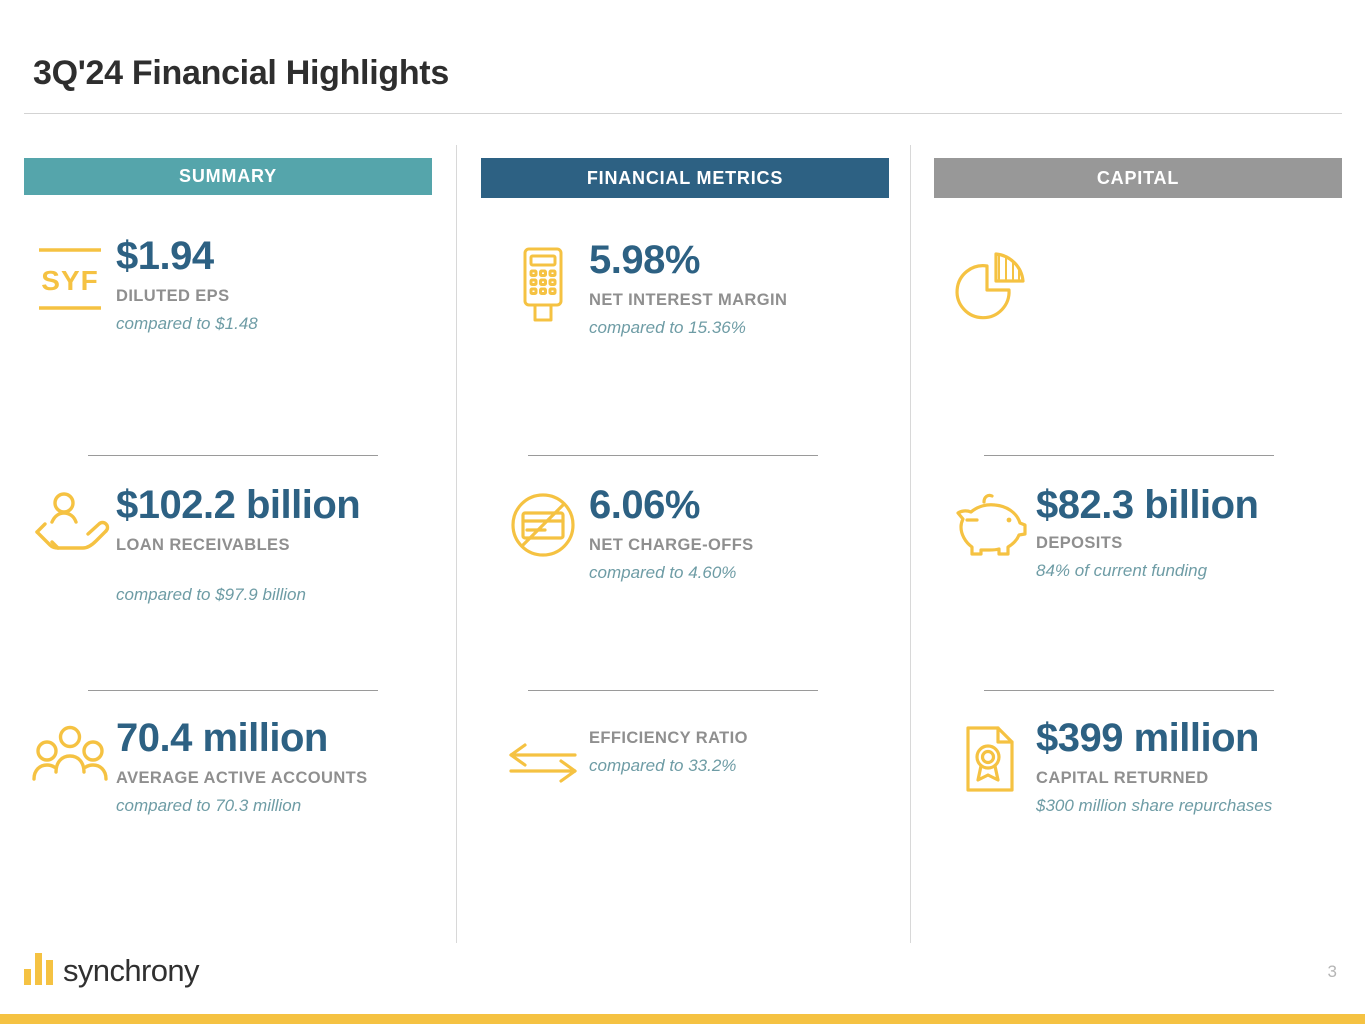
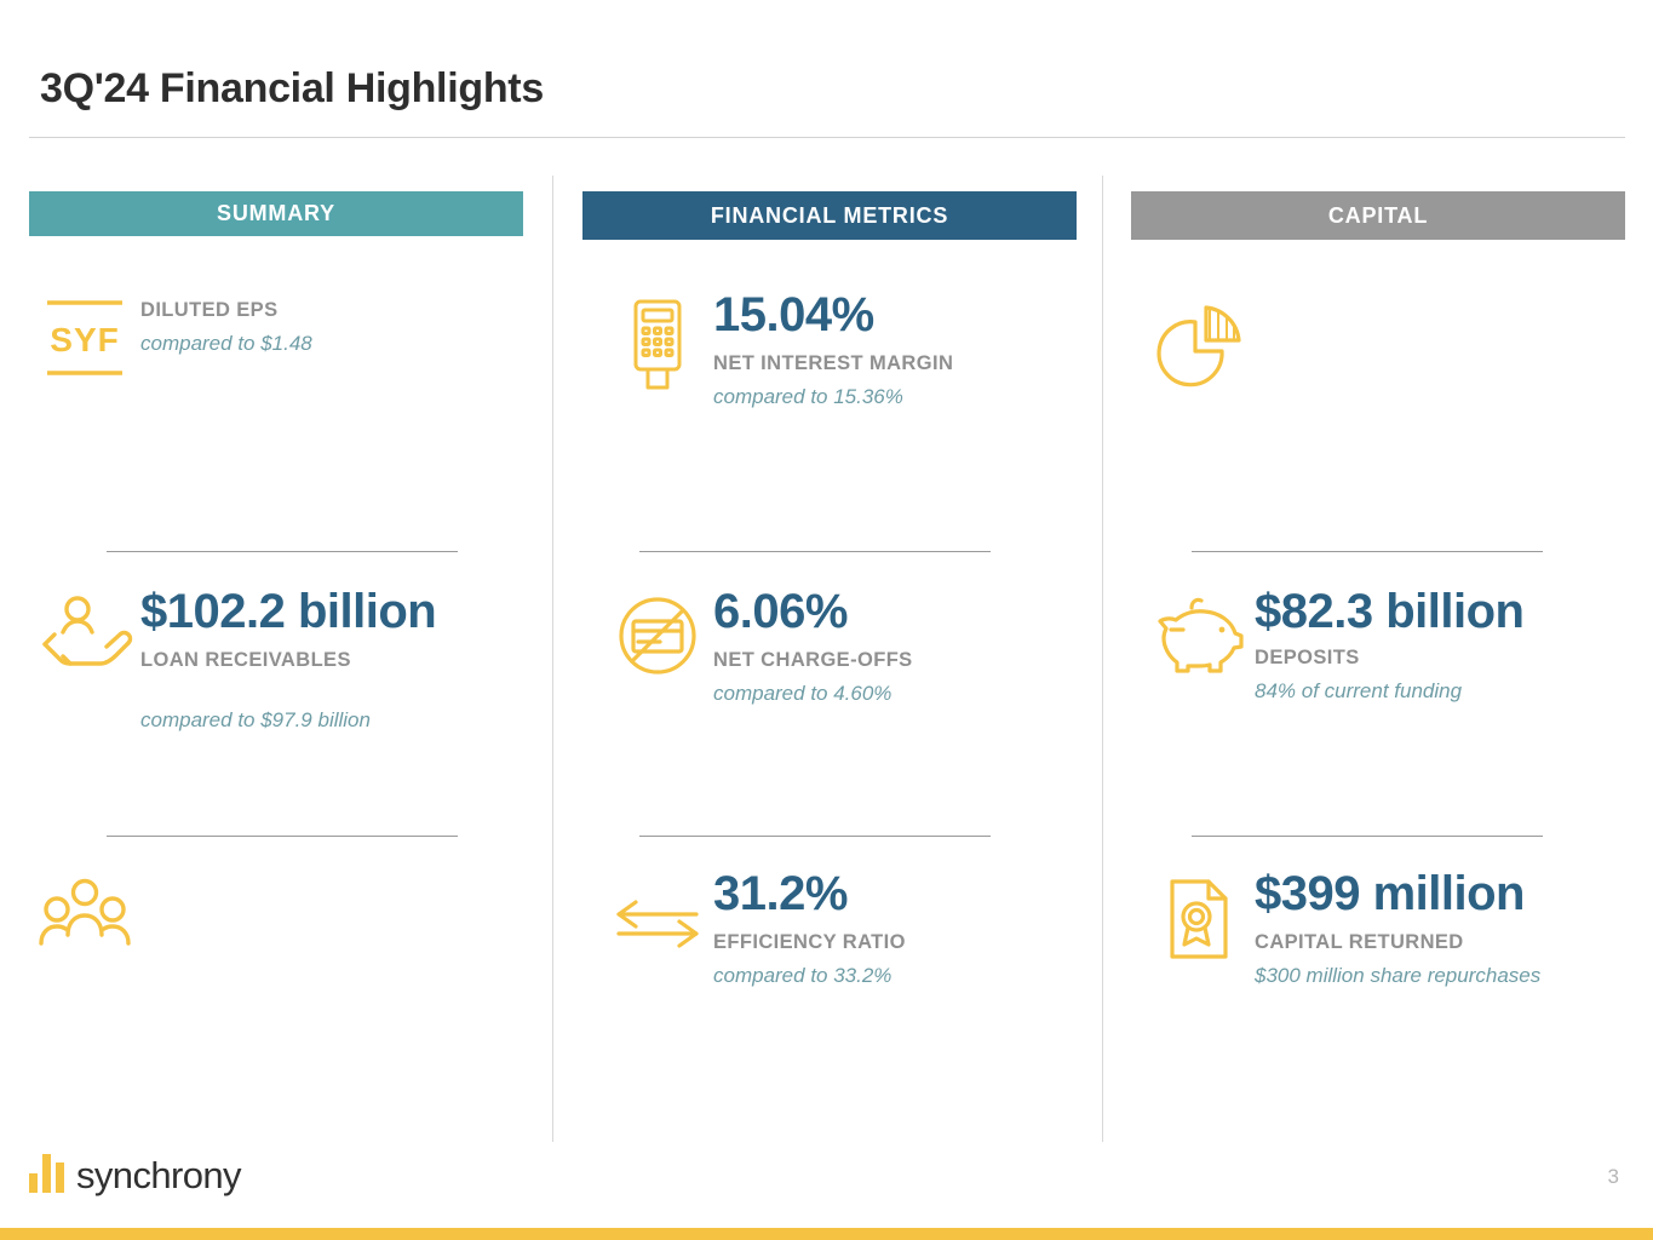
  3Q'24 Financial Highlights
  SUMMARY
  SYF
- $1.94
  DILUTED EPS
  compared to $1.48
  $102.2 billion
  LOAN RECEIVABLES
  compared to $97.9 billion
- 70.4 million
- AVERAGE ACTIVE ACCOUNTS
- compared to 70.3 million
  FINANCIAL METRICS
- 5.98%
+ 15.04%
  NET INTEREST MARGIN
  compared to 15.36%
  6.06%
  NET CHARGE-OFFS
  compared to 4.60%
+ 31.2%
  EFFICIENCY RATIO
  compared to 33.2%
  CAPITAL
  $82.3 billion
  DEPOSITS
  84% of current funding
  $399 million
  CAPITAL RETURNED
  $300 million share repurchases
  synchrony
  3
